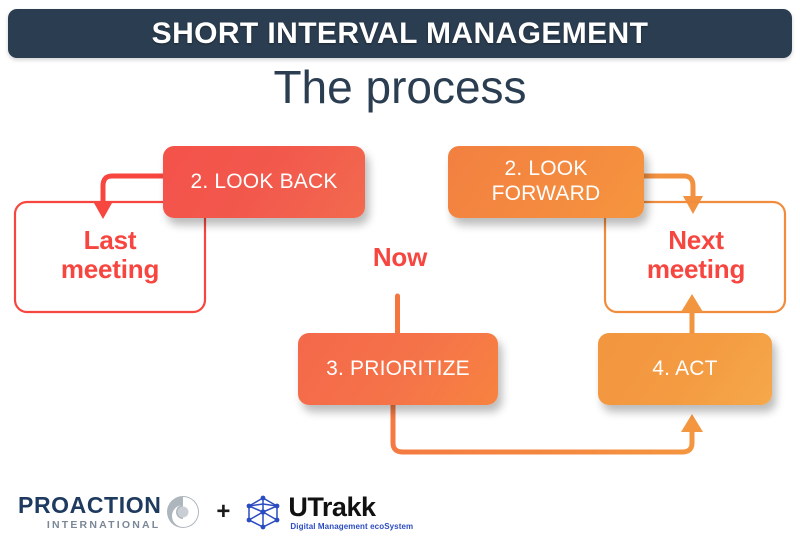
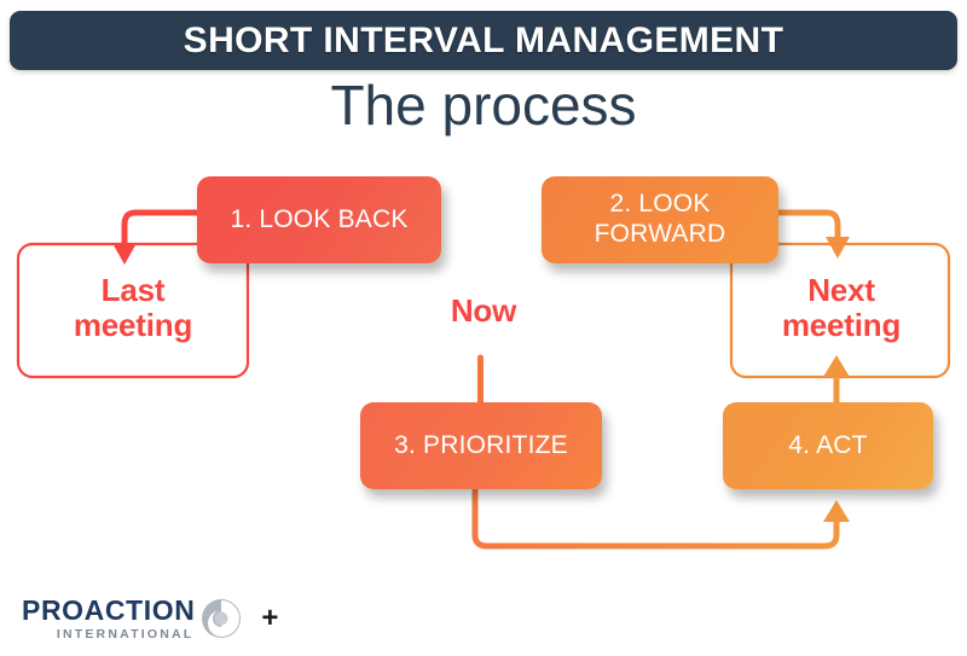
  SHORT INTERVAL MANAGEMENT
  The process
  Last
  meeting
  Now
  Next
  meeting
- 2. LOOK BACK
+ 1. LOOK BACK
  2. LOOK FORWARD
  3. PRIORITIZE
  4. ACT
  PROACTION
  INTERNATIONAL
  +
- UTrakk
- Digital Management ecoSystem
